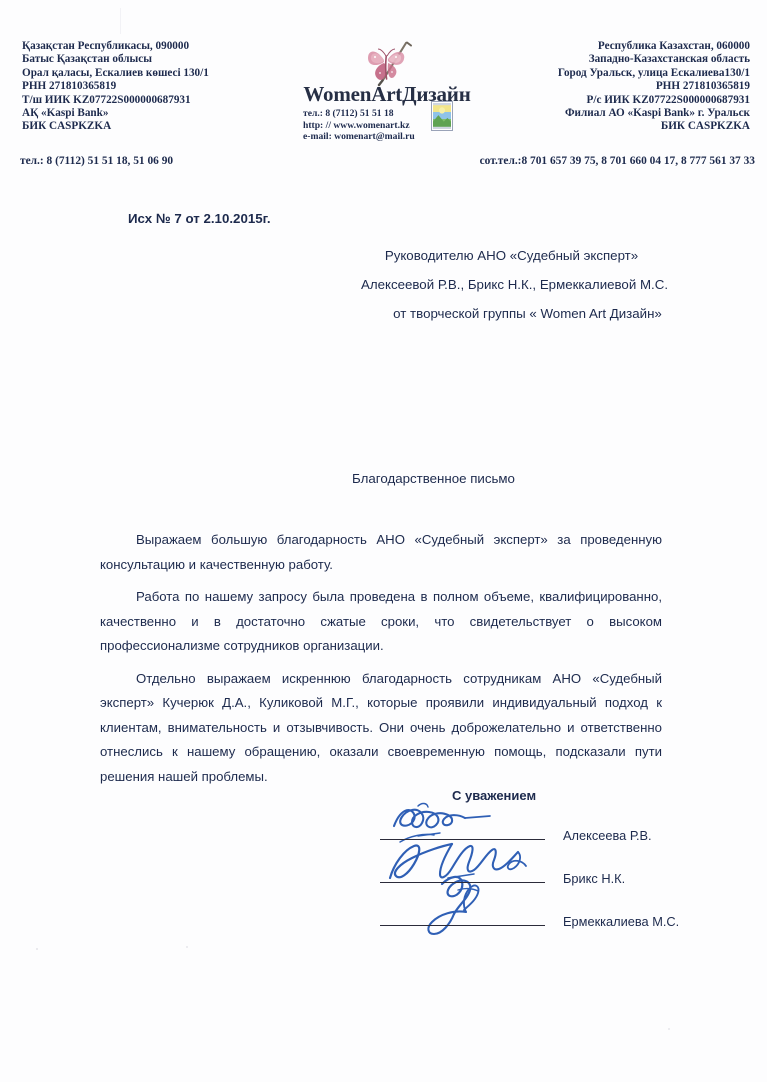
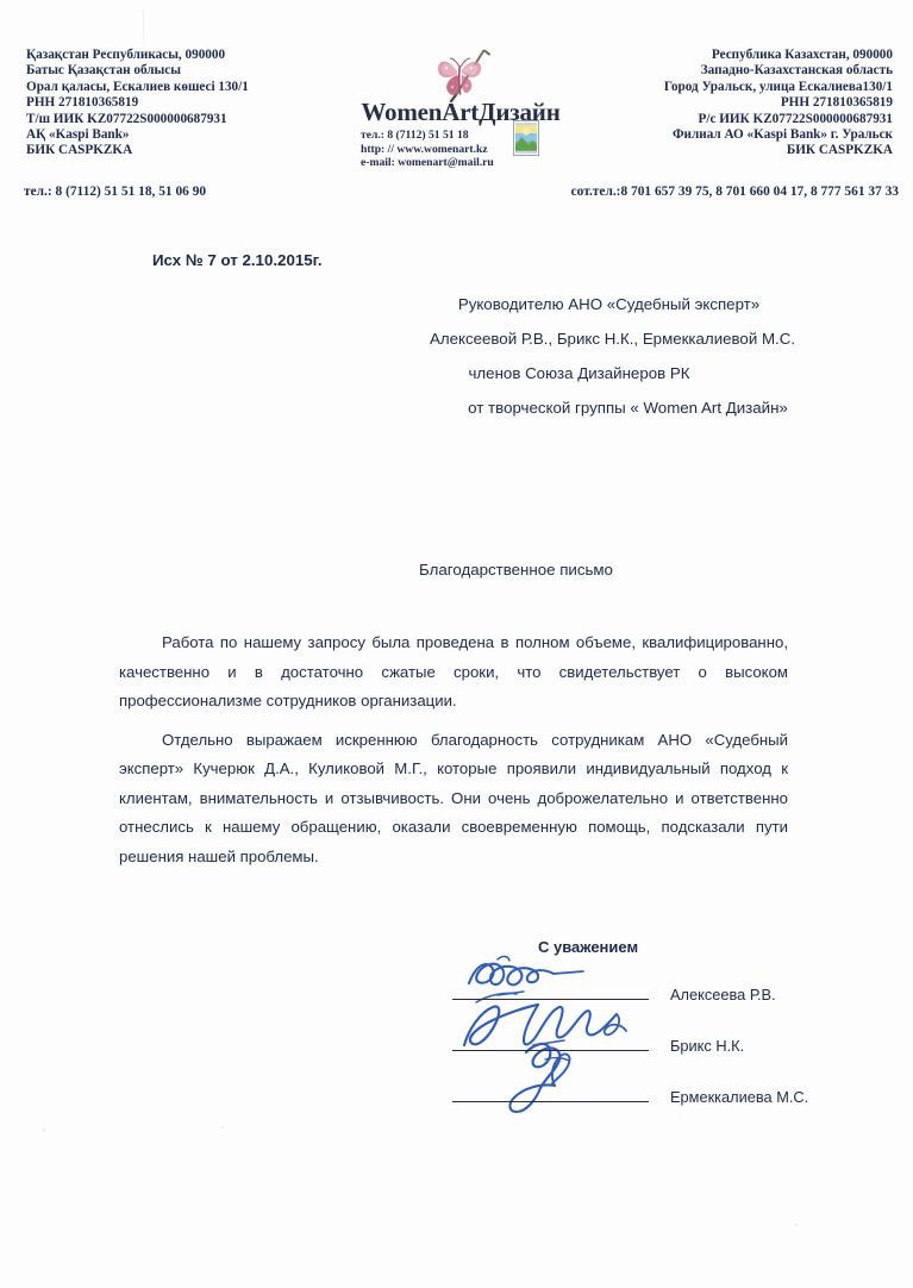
  Қазақстан Республикасы, 090000
  Батыс Қазақстан облысы
  Орал қаласы, Ескалиев көшесі 130/1
  РНН 271810365819
  Т/ш ИИК KZ07722S000000687931
  АҚ «Kaspi Bank»
  БИК CASPKZKA
- Республика Казахстан, 060000
+ Республика Казахстан, 090000
  Западно-Казахстанская область
  Город Уральск, улица Ескалиева130/1
  РНН 271810365819
  Р/с ИИК KZ07722S000000687931
  Филиал АО «Kaspi Bank» г. Уральск
  БИК CASPKZKA
  WomenArtДизайн
  тел.: 8 (7112) 51 51 18
  http: // www.womenart.kz
  e-mail: womenart@mail.ru
  тел.: 8 (7112) 51 51 18, 51 06 90
  сот.тел.:8 701 657 39 75, 8 701 660 04 17, 8 777 561 37 33
  Исх № 7 от 2.10.2015г.
  Руководителю АНО «Судебный эксперт»
  Алексеевой Р.В., Брикс Н.К., Ермеккалиевой М.С.
+ членов Союза Дизайнеров РК
  от творческой группы « Women Art Дизайн»
  Благодарственное письмо
- Выражаем большую благодарность АНО «Судебный эксперт» за проведенную консультацию и качественную работу.
  Работа по нашему запросу была проведена в полном объеме, квалифицированно, качественно и в достаточно сжатые сроки, что свидетельствует о высоком профессионализме сотрудников организации.
  Отдельно выражаем искреннюю благодарность сотрудникам АНО «Судебный эксперт» Кучерюк Д.А., Куликовой М.Г., которые проявили индивидуальный подход к клиентам, внимательность и отзывчивость. Они очень доброжелательно и ответственно отнеслись к нашему обращению, оказали своевременную помощь, подсказали пути решения нашей проблемы.
  С уважением
  Алексеева Р.В.
  Брикс Н.К.
  Ермеккалиева М.С.
